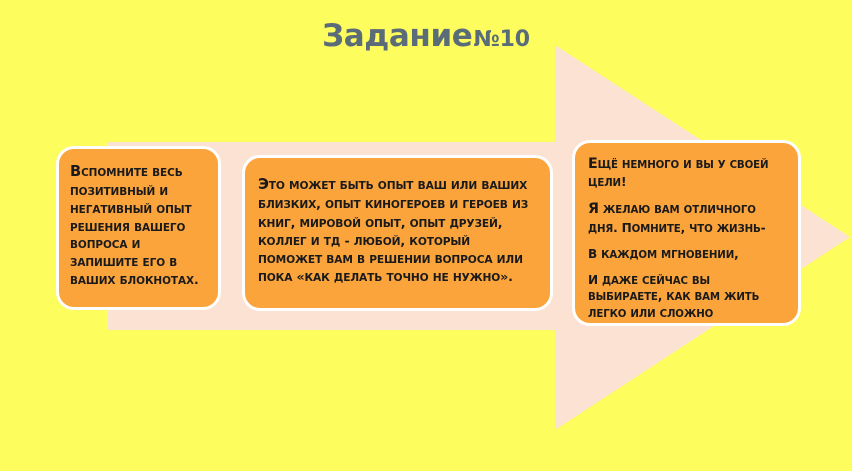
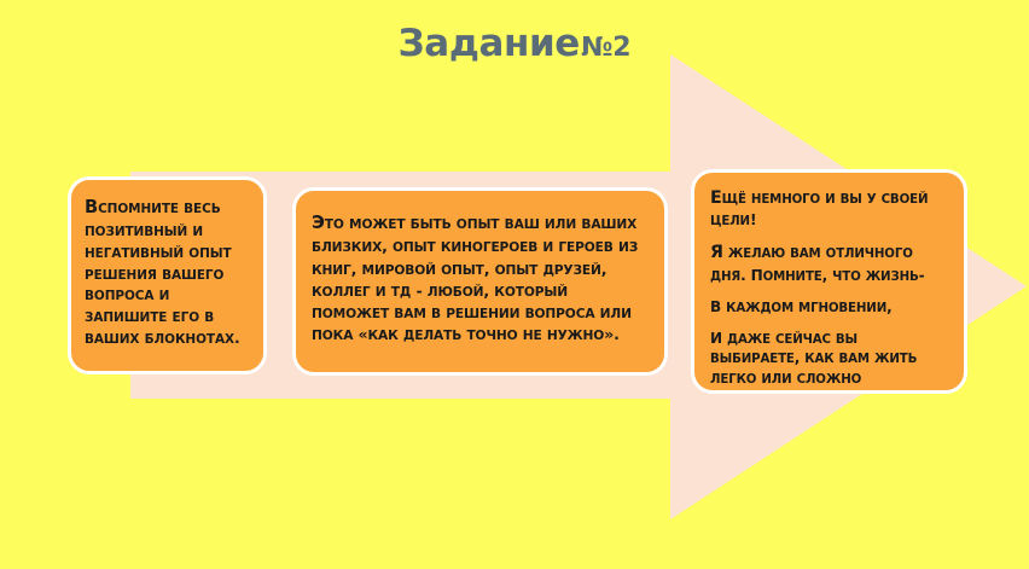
- Задание№10
+ Задание№2
  ВСПОМНИТЕ ВЕСЬ ПОЗИТИВНЫЙ И НЕГАТИВНЫЙ ОПЫТ РЕШЕНИЯ ВАШЕГО ВОПРОСА И ЗАПИШИТЕ ЕГО В ВАШИХ БЛОКНОТАХ.
  ЭТО МОЖЕТ БЫТЬ ОПЫТ ВАШ ИЛИ ВАШИХ БЛИЗКИХ, ОПЫТ КИНОГЕРОЕВ И ГЕРОЕВ ИЗ КНИГ, МИРОВОЙ ОПЫТ, ОПЫТ ДРУЗЕЙ, КОЛЛЕГ И ТД - ЛЮБОЙ, КОТОРЫЙ ПОМОЖЕТ ВАМ В РЕШЕНИИ ВОПРОСА ИЛИ ПОКА «КАК ДЕЛАТЬ ТОЧНО НЕ НУЖНО».
  ЕЩЁ НЕМНОГО И ВЫ У СВОЕЙ ЦЕЛИ!
  Я ЖЕЛАЮ ВАМ ОТЛИЧНОГО ДНЯ. ПОМНИТЕ, ЧТО ЖИЗНЬ-
  В КАЖДОМ МГНОВЕНИИ,
  И ДАЖЕ СЕЙЧАС ВЫ ВЫБИРАЕТЕ, КАК ВАМ ЖИТЬ ЛЕГКО ИЛИ СЛОЖНО
